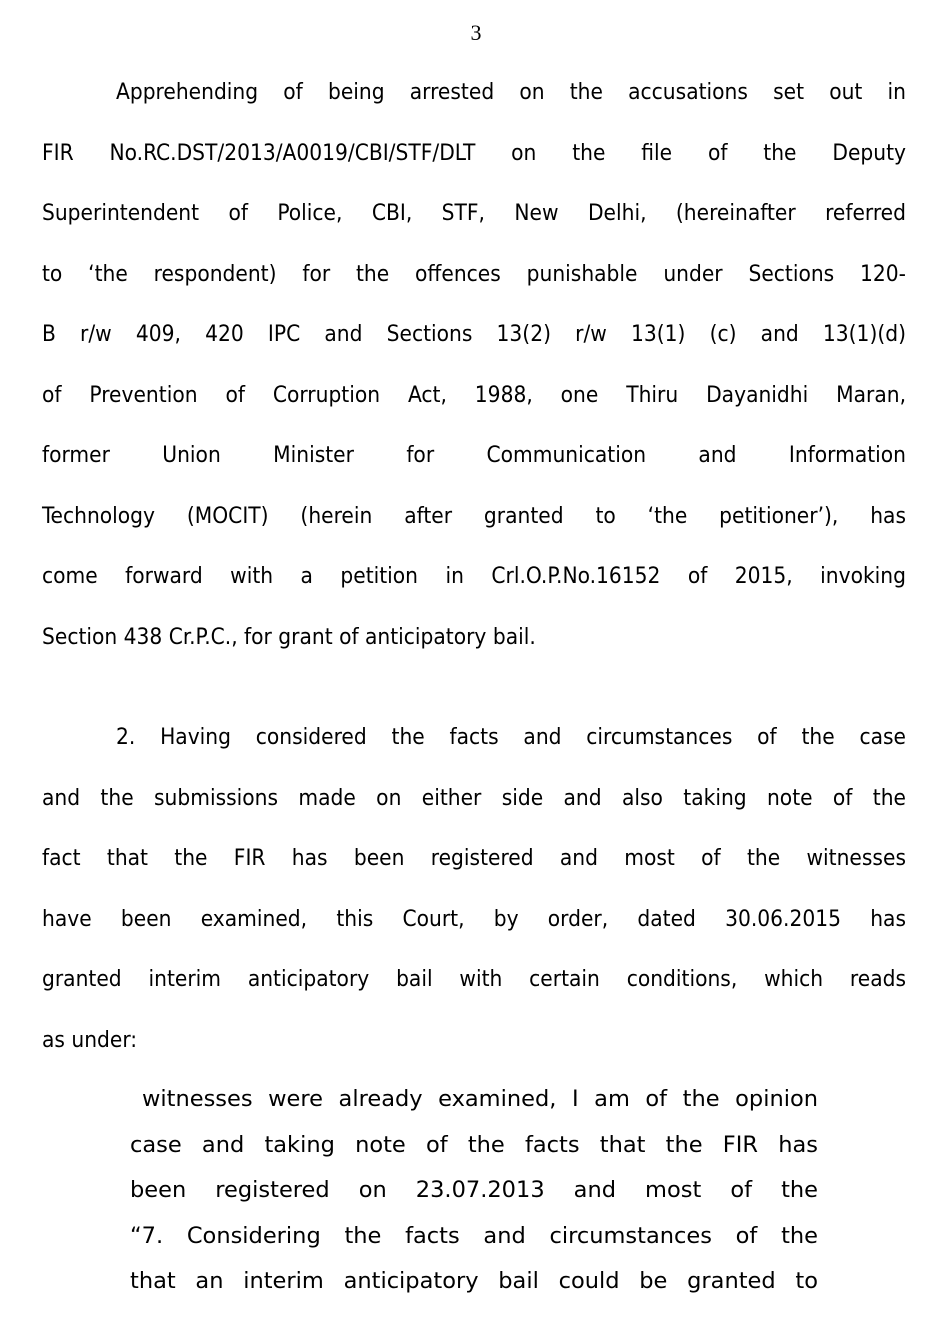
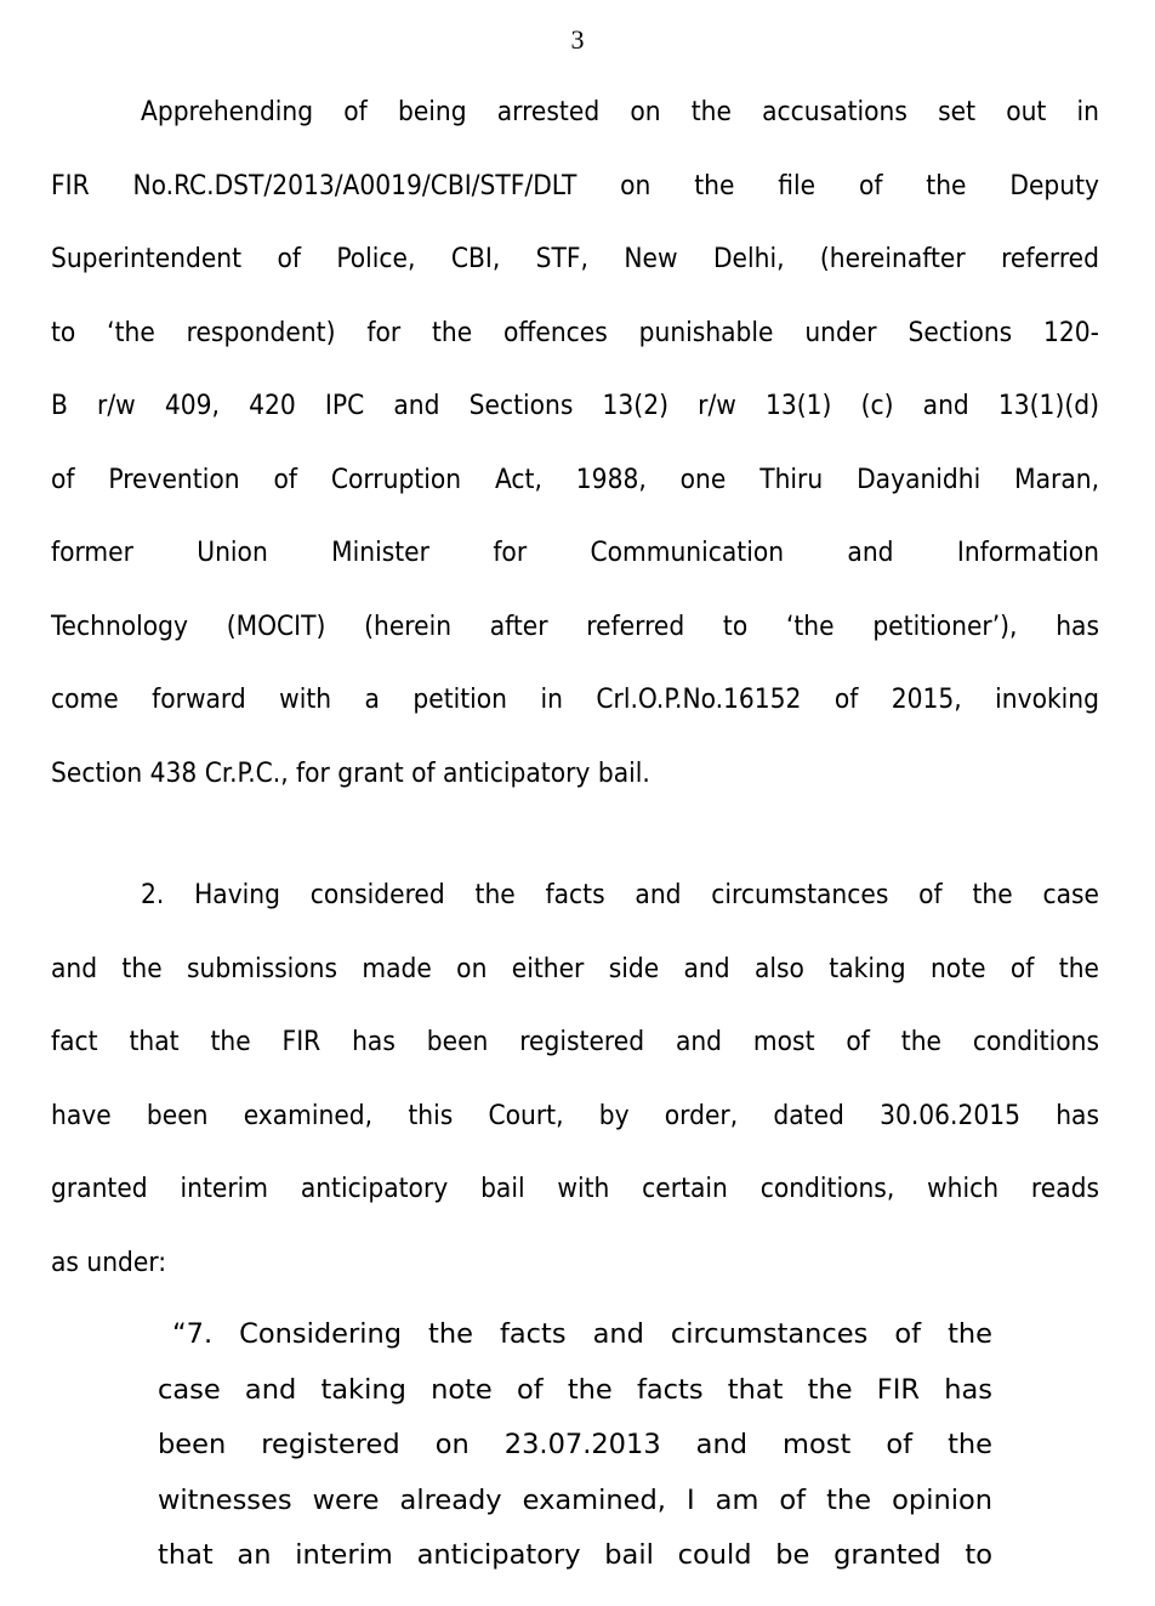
  3
  Apprehending of being arrested on the accusations set out in
  FIR No.RC.DST/2013/A0019/CBI/STF/DLT on the file of the Deputy
  Superintendent of Police, CBI, STF, New Delhi, (hereinafter referred
  to ‘the respondent) for the offences punishable under Sections 120-
  B r/w 409, 420 IPC and Sections 13(2) r/w 13(1) (c) and 13(1)(d)
  of Prevention of Corruption Act, 1988, one Thiru Dayanidhi Maran,
  former Union Minister for Communication and Information
- Technology (MOCIT) (herein after granted to ‘the petitioner’), has
+ Technology (MOCIT) (herein after referred to ‘the petitioner’), has
  come forward with a petition in Crl.O.P.No.16152 of 2015, invoking
  Section 438 Cr.P.C., for grant of anticipatory bail.
  2. Having considered the facts and circumstances of the case
  and the submissions made on either side and also taking note of the
- fact that the FIR has been registered and most of the witnesses
+ fact that the FIR has been registered and most of the conditions
  have been examined, this Court, by order, dated 30.06.2015 has
  granted interim anticipatory bail with certain conditions, which reads
  as under:
- witnesses were already examined, I am of the opinion
+ “7. Considering the facts and circumstances of the
  case and taking note of the facts that the FIR has
  been registered on 23.07.2013 and most of the
- “7. Considering the facts and circumstances of the
+ witnesses were already examined, I am of the opinion
  that an interim anticipatory bail could be granted to
